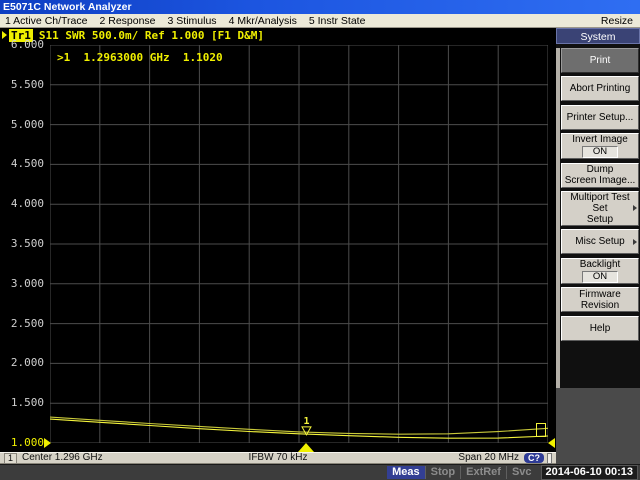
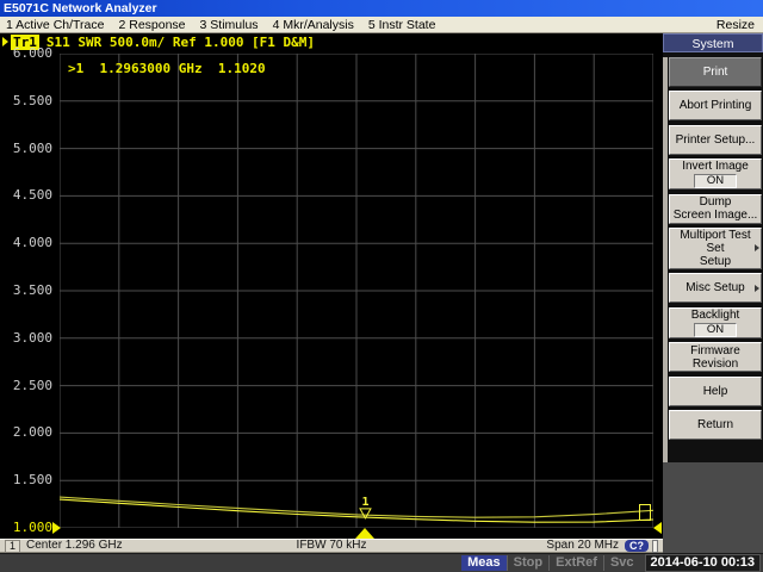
  E5071C Network Analyzer
  1 Active Ch/Trace
  2 Response
  3 Stimulus
  4 Mkr/Analysis
  5 Instr State
  Resize
  Tr1
  S11 SWR 500.0m/ Ref 1.000 [F1 D&M]
  6.000
  5.500
  5.000
  4.500
  4.000
  3.500
  3.000
  2.500
  2.000
  1.500
  1.000
  1
  >1 1.2963000 GHz 1.1020
  1
  Center 1.296 GHz
  IFBW 70 kHz
  Span 20 MHz
  C?
  Meas
  Stop
  ExtRef
  Svc
  2014-06-10 00:13
  System
  Print
  Abort Printing
  Printer Setup...
  Invert Image
  ON
  Dump
  Screen Image...
  Multiport Test Set
  Setup
  Misc Setup
  Backlight
  ON
  Firmware
  Revision
  Help
+ Return
